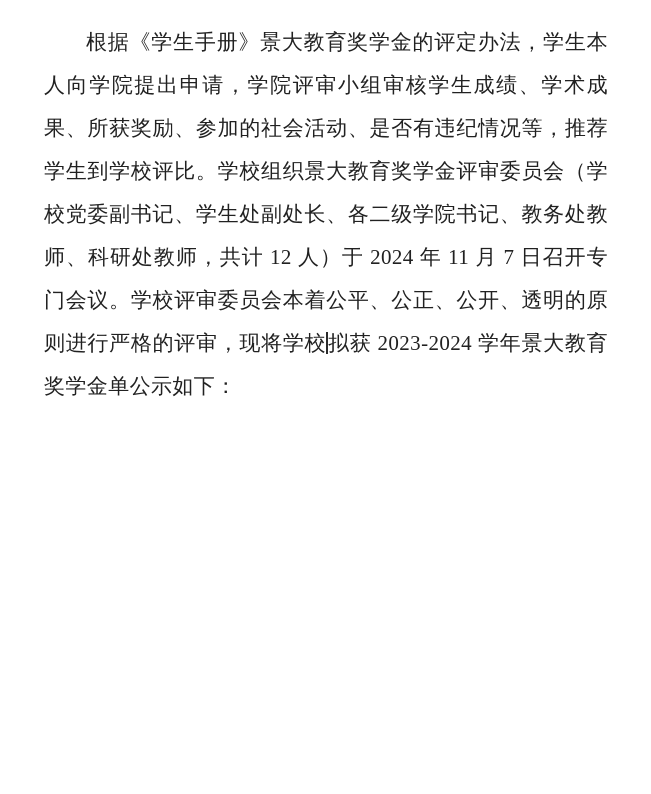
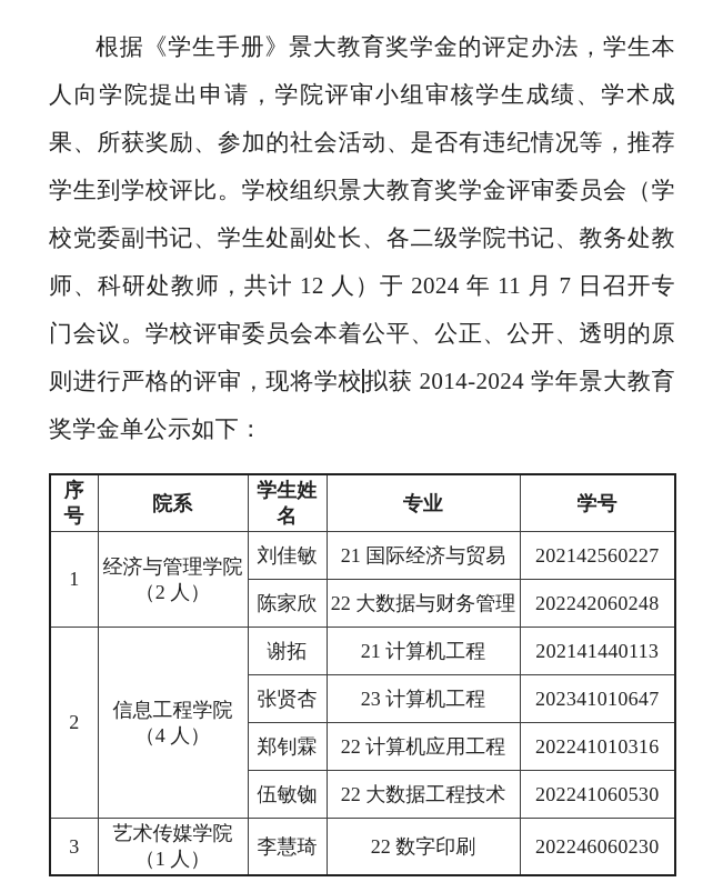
- 根据《学生手册》景大教育奖学金的评定办法，学生本人向学院提出申请，学院评审小组审核学生成绩、学术成果、所获奖励、参加的社会活动、是否有违纪情况等，推荐学生到学校评比。学校组织景大教育奖学金评审委员会（学校党委副书记、学生处副处长、各二级学院书记、教务处教师、科研处教师，共计 12 人）于 2024 年 11 月 7 日召开专门会议。学校评审委员会本着公平、公正、公开、透明的原则进行严格的评审，现将学校拟获 2023-2024 学年景大教育奖学金单公示如下：
+ 根据《学生手册》景大教育奖学金的评定办法，学生本人向学院提出申请，学院评审小组审核学生成绩、学术成果、所获奖励、参加的社会活动、是否有违纪情况等，推荐学生到学校评比。学校组织景大教育奖学金评审委员会（学校党委副书记、学生处副处长、各二级学院书记、教务处教师、科研处教师，共计 12 人）于 2024 年 11 月 7 日召开专门会议。学校评审委员会本着公平、公正、公开、透明的原则进行严格的评审，现将学校拟获 2014-2024 学年景大教育奖学金单公示如下：
+ 序号	院系	学生姓名	专业	学号
+ 1	经济与管理学院 （2 人）	刘佳敏	21 国际经济与贸易	202142560227
+ 陈家欣	22 大数据与财务管理	202242060248
+ 2	信息工程学院 （4 人）	谢拓	21 计算机工程	202141440113
+ 张贤杏	23 计算机工程	202341010647
+ 郑钊霖	22 计算机应用工程	202241010316
+ 伍敏铷	22 大数据工程技术	202241060530
+ 3	艺术传媒学院 （1 人）	李慧琦	22 数字印刷	202246060230
